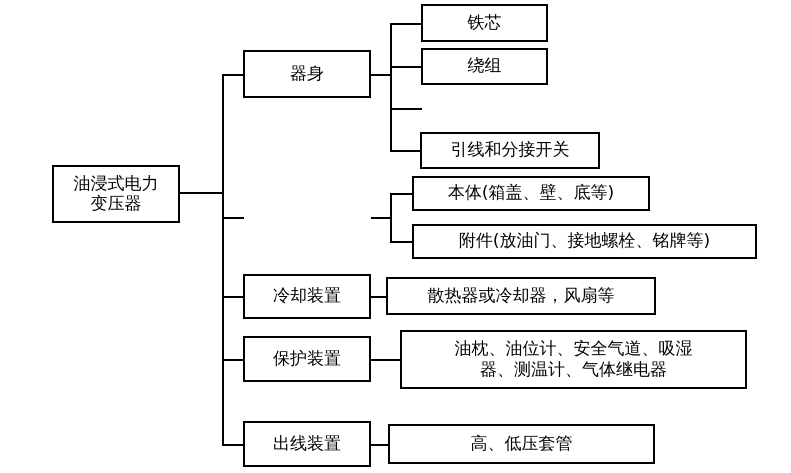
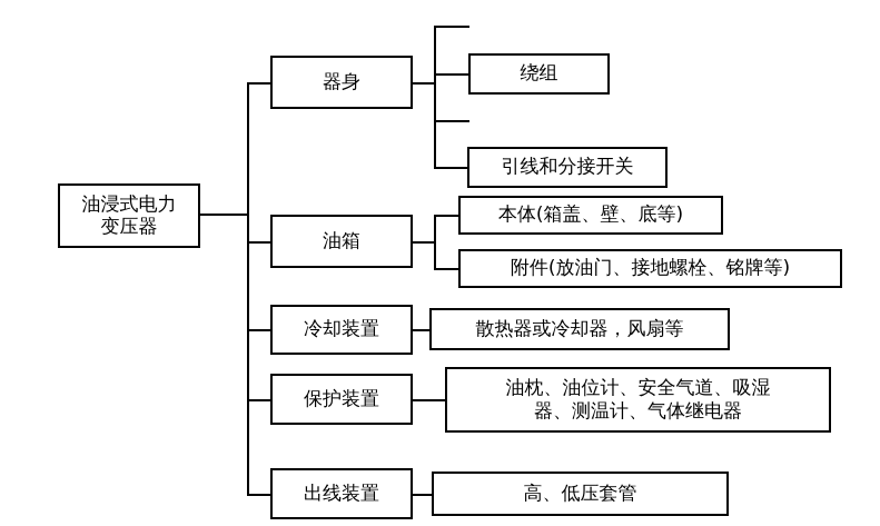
  油浸式电力
  变压器
  器身
+ 油箱
  冷却装置
  保护装置
  出线装置
- 铁芯
  绕组
  引线和分接开关
  本体(箱盖、壁、底等)
  附件(放油门、接地螺栓、铭牌等)
  散热器或冷却器，风扇等
  油枕、油位计、安全气道、吸湿
  器、测温计、气体继电器
  高、低压套管
